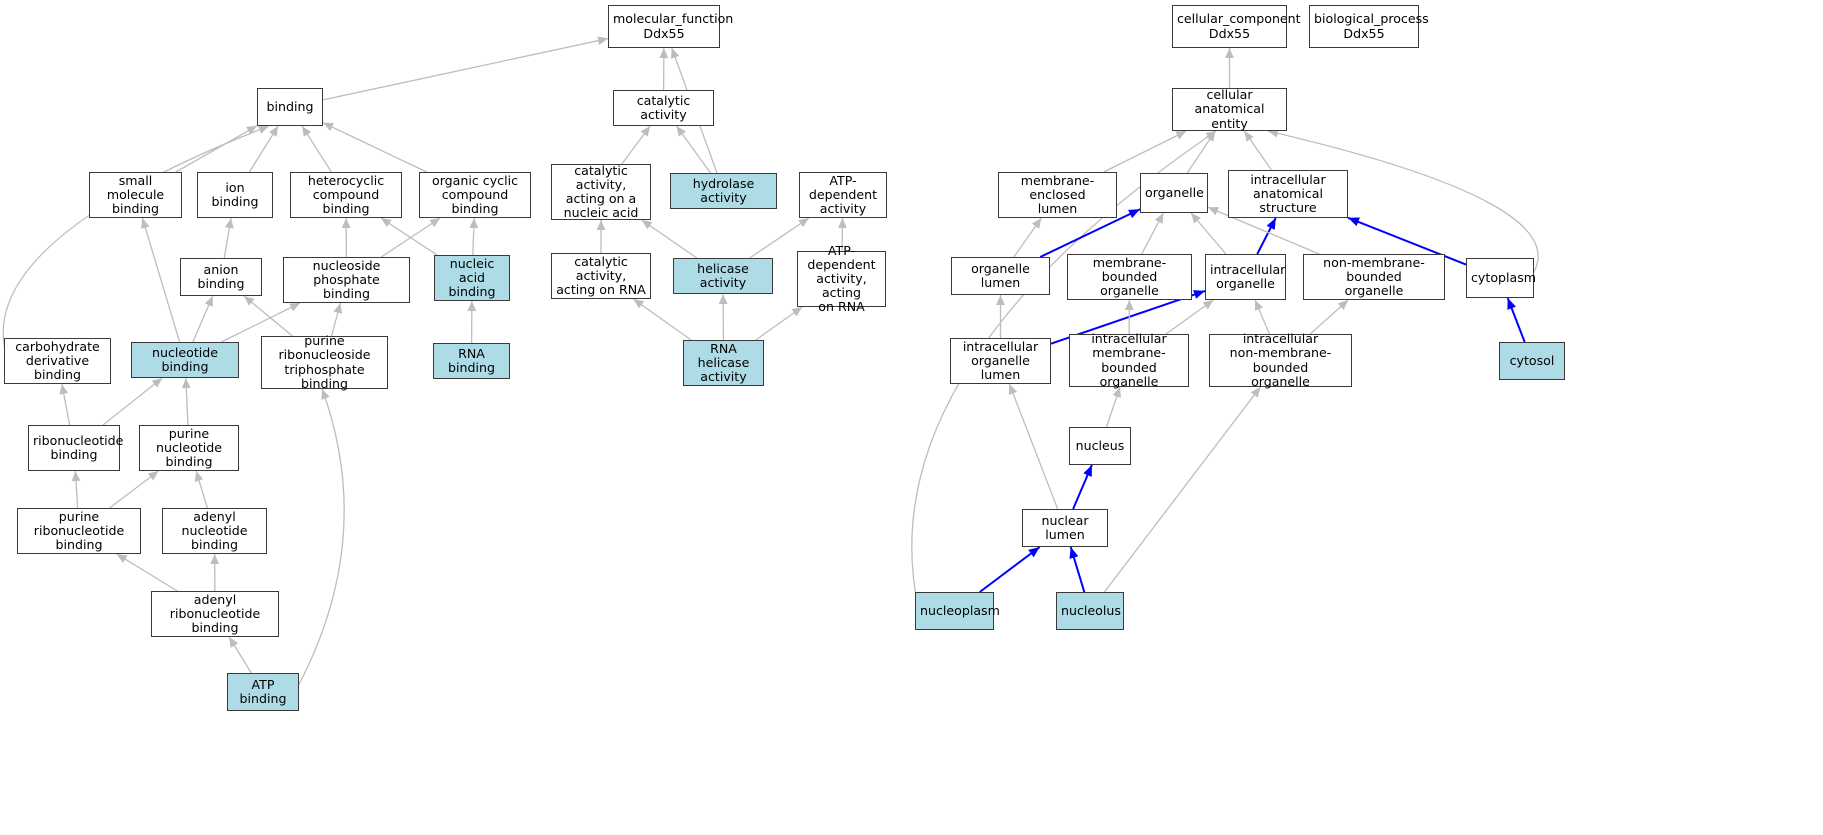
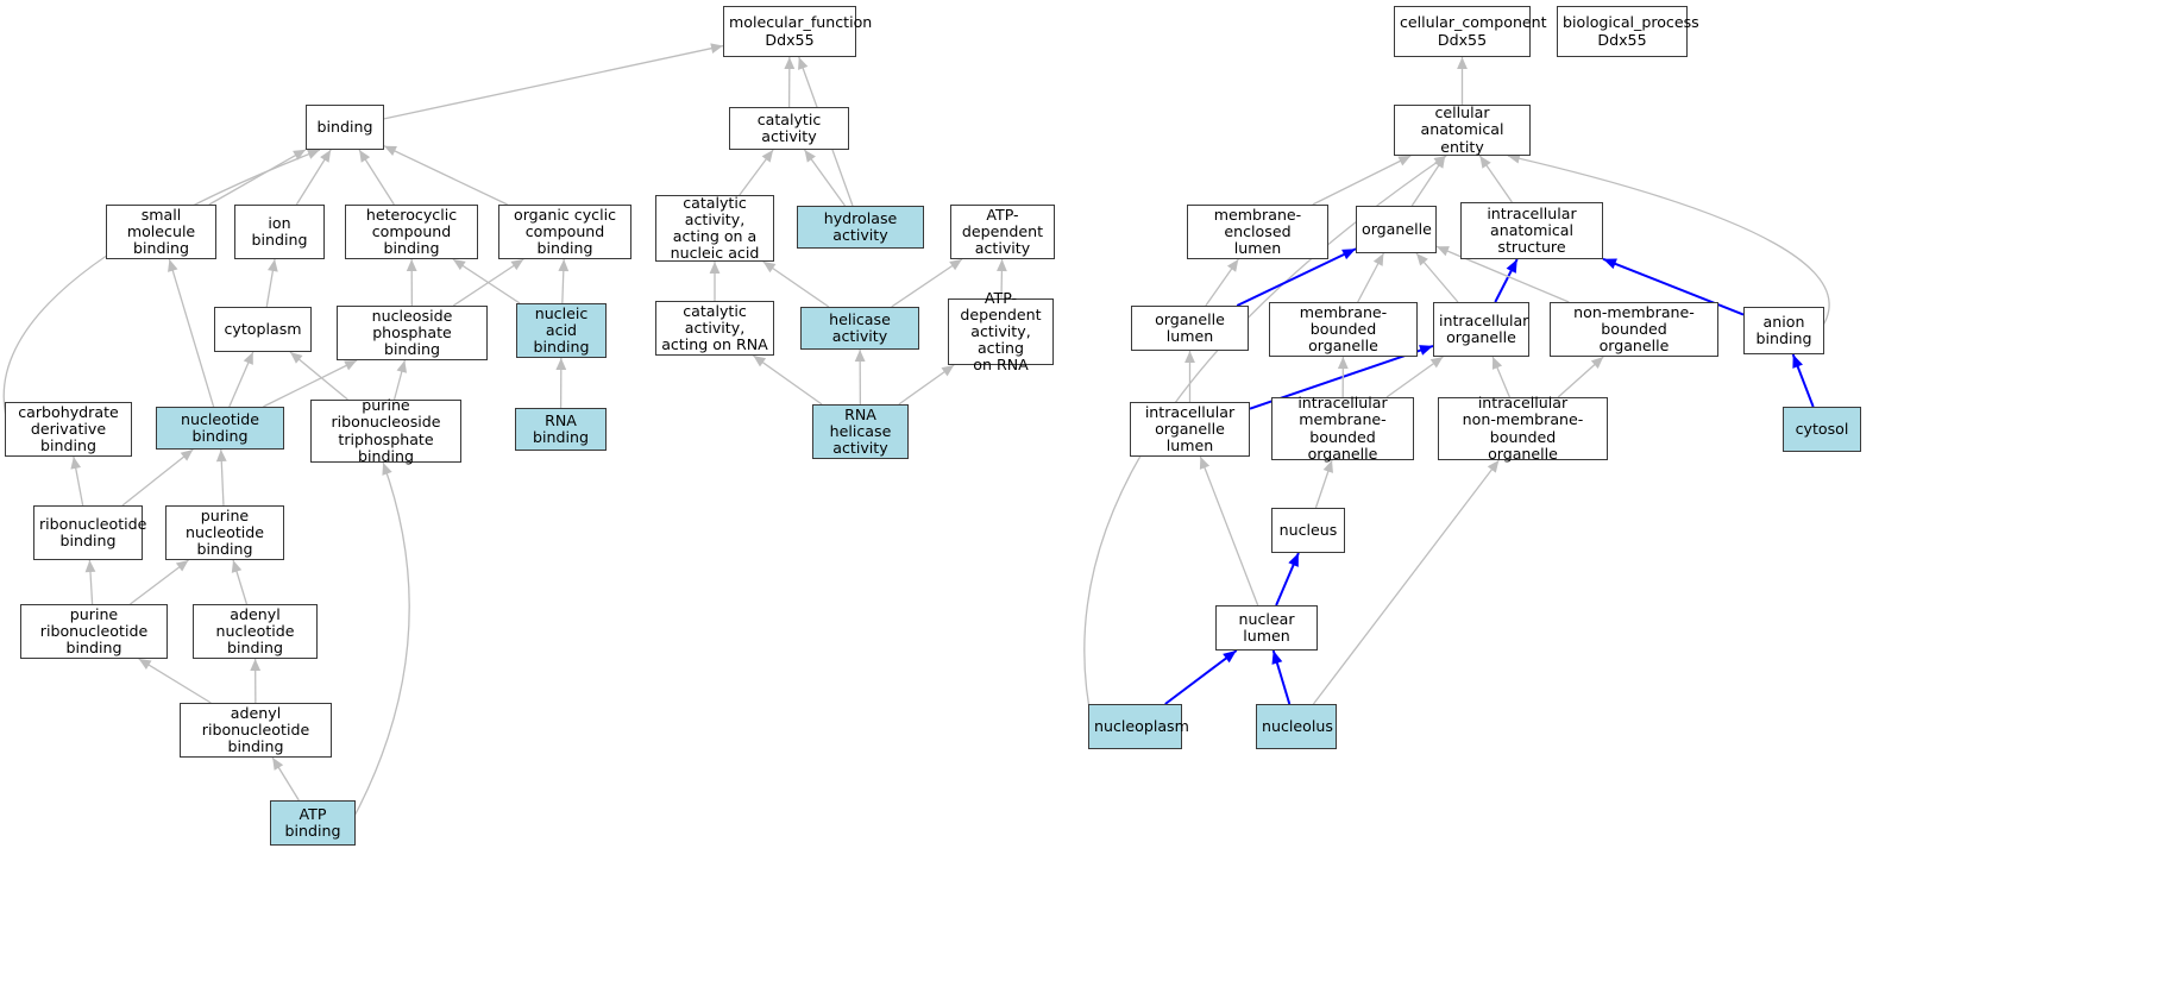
  molecular_function
  Ddx55
  cellular_component
  Ddx55
  biological_process
  Ddx55
  binding
  catalytic activity
  cellular anatomical
  entity
  small molecule
  binding
  ion binding
  heterocyclic
  compound binding
  organic cyclic
  compound binding
  catalytic activity,
  acting on a
  nucleic acid
  hydrolase activity
  ATP-dependent
  activity
  membrane-enclosed
  lumen
  organelle
  intracellular
  anatomical structure
- anion binding
+ cytoplasm
  nucleoside phosphate
  binding
  nucleic acid
  binding
  catalytic activity,
  acting on RNA
  helicase activity
  ATP-dependent
  activity, acting
  on RNA
  organelle lumen
  membrane-bounded
  organelle
  intracellular
  organelle
  non-membrane-bounded
  organelle
- cytoplasm
+ anion binding
  carbohydrate
  derivative binding
  nucleotide binding
  purine ribonucleoside
  triphosphate
  binding
  RNA binding
  RNA helicase
  activity
  intracellular
  organelle lumen
  intracellular
  membrane-bounded
  organelle
  intracellular
  non-membrane-bounded
  organelle
  cytosol
  ribonucleotide
  binding
  purine nucleotide
  binding
  nucleus
  purine ribonucleotide
  binding
  adenyl nucleotide
  binding
  nuclear lumen
  adenyl ribonucleotide
  binding
  nucleoplasm
  nucleolus
  ATP binding
